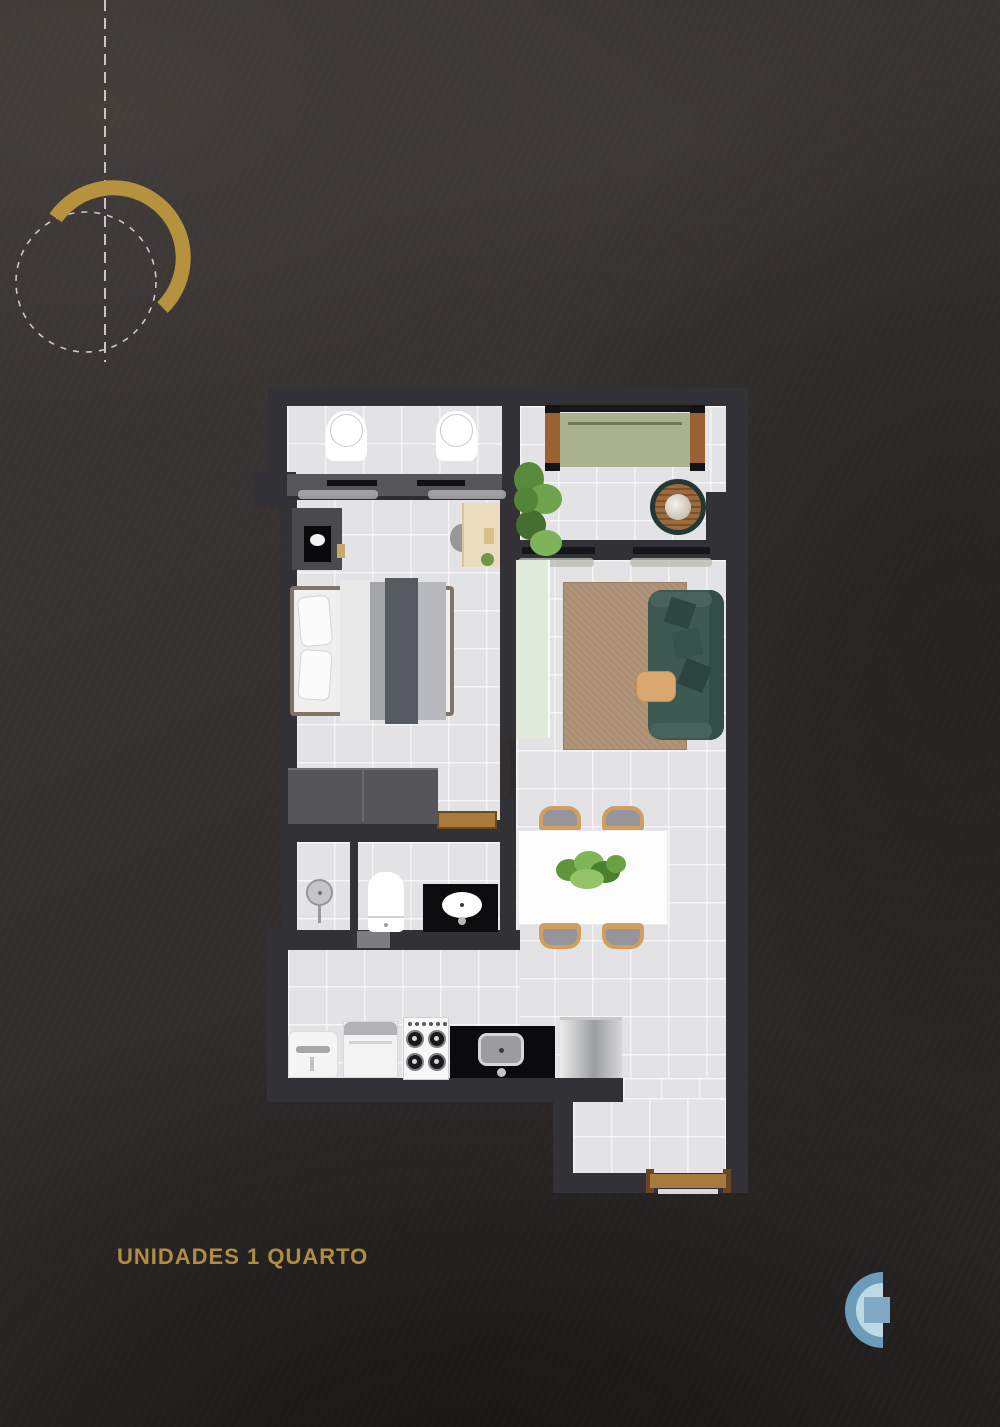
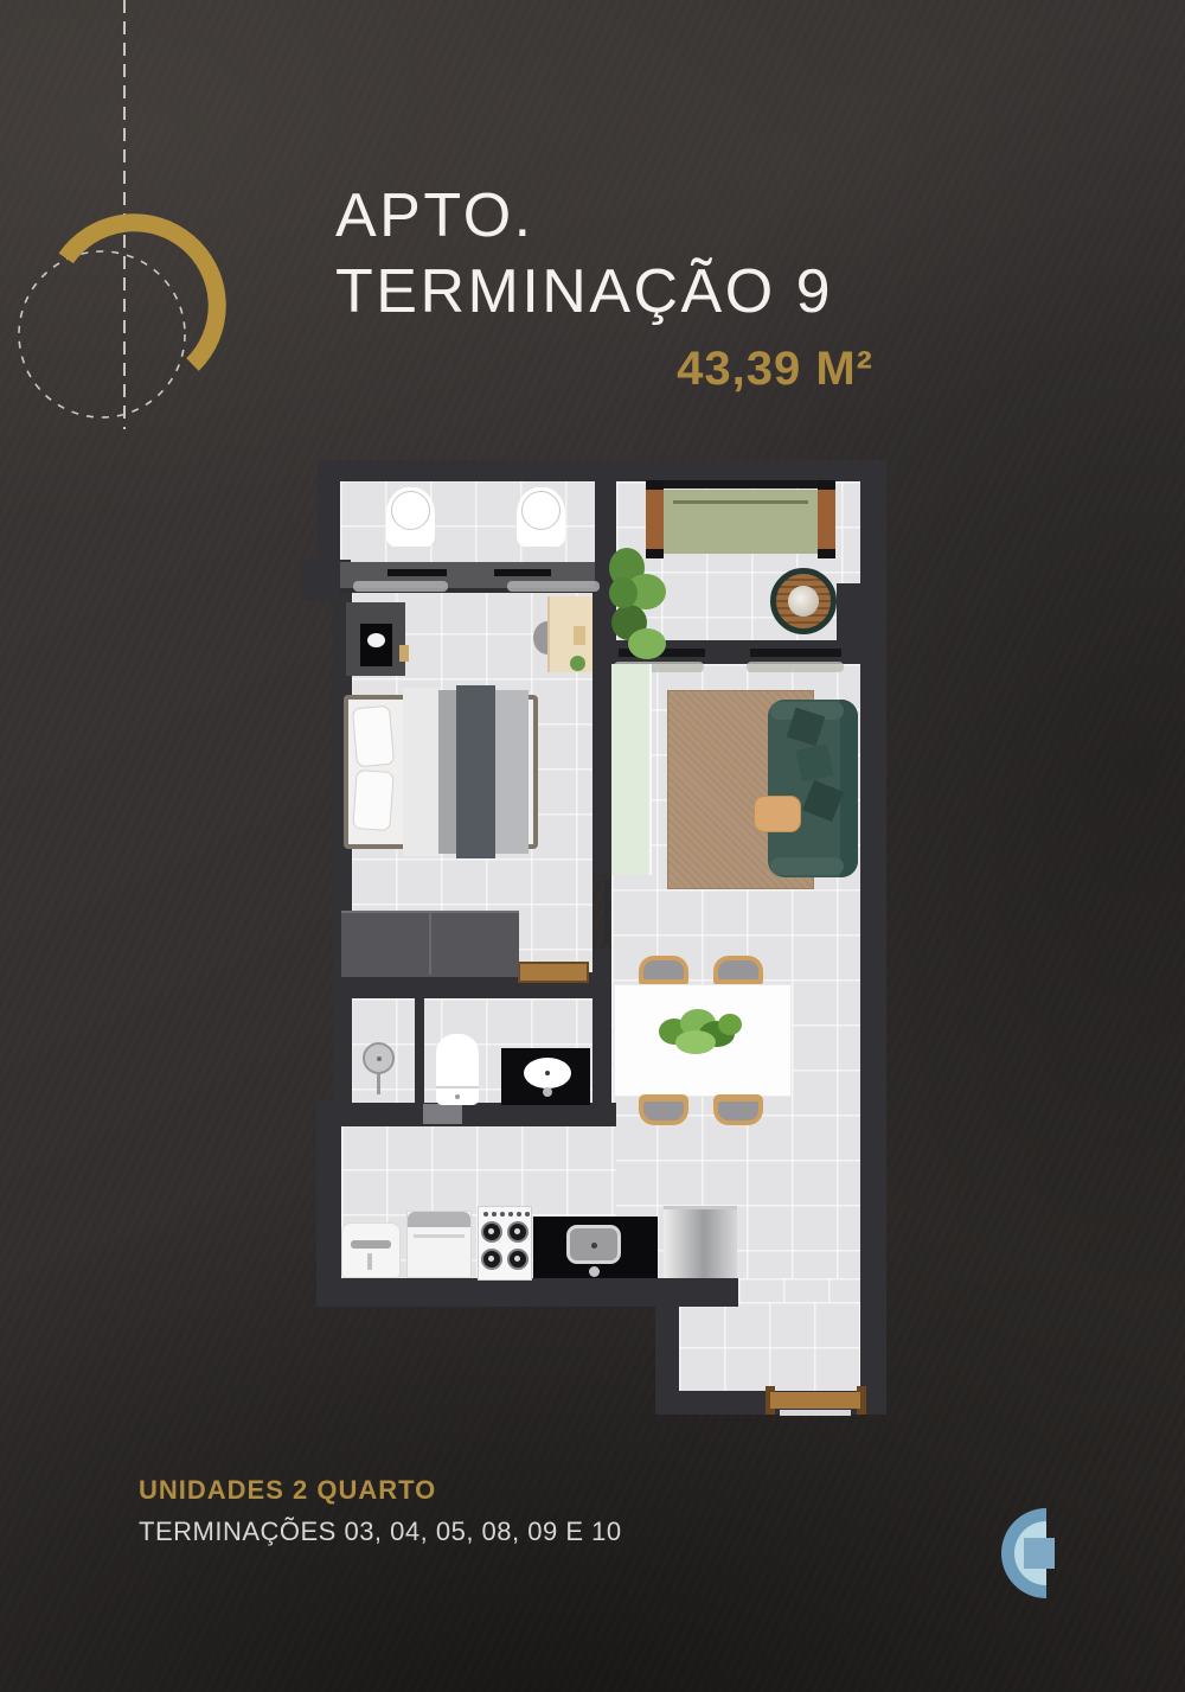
+ APTO.
+ TERMINAÇÃO 9
+ 43,39 M²
- UNIDADES 1 QUARTO
+ UNIDADES 2 QUARTO
+ TERMINAÇÕES 03, 04, 05, 08, 09 E 10
